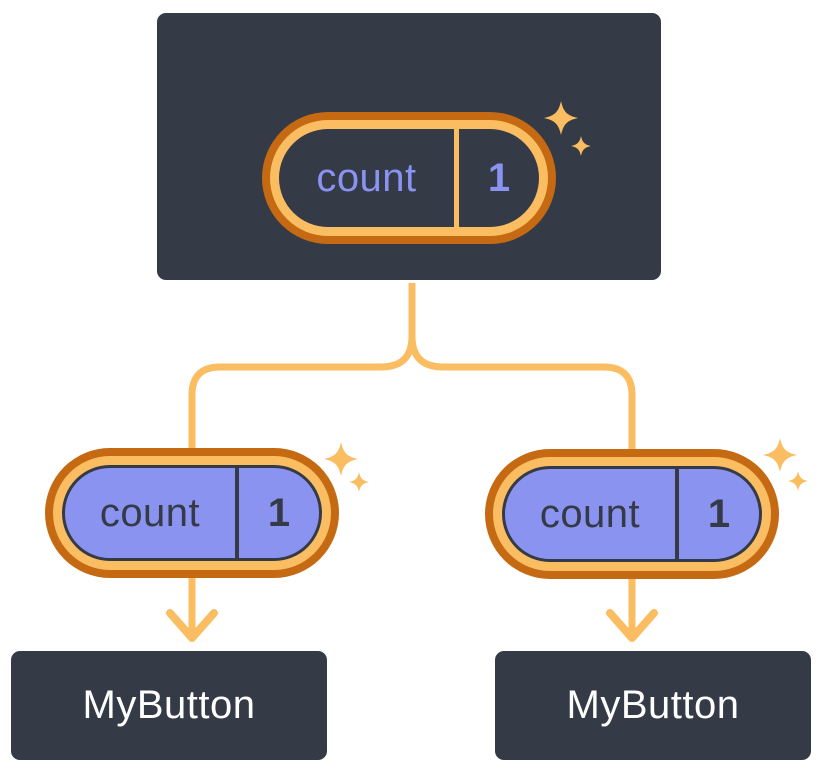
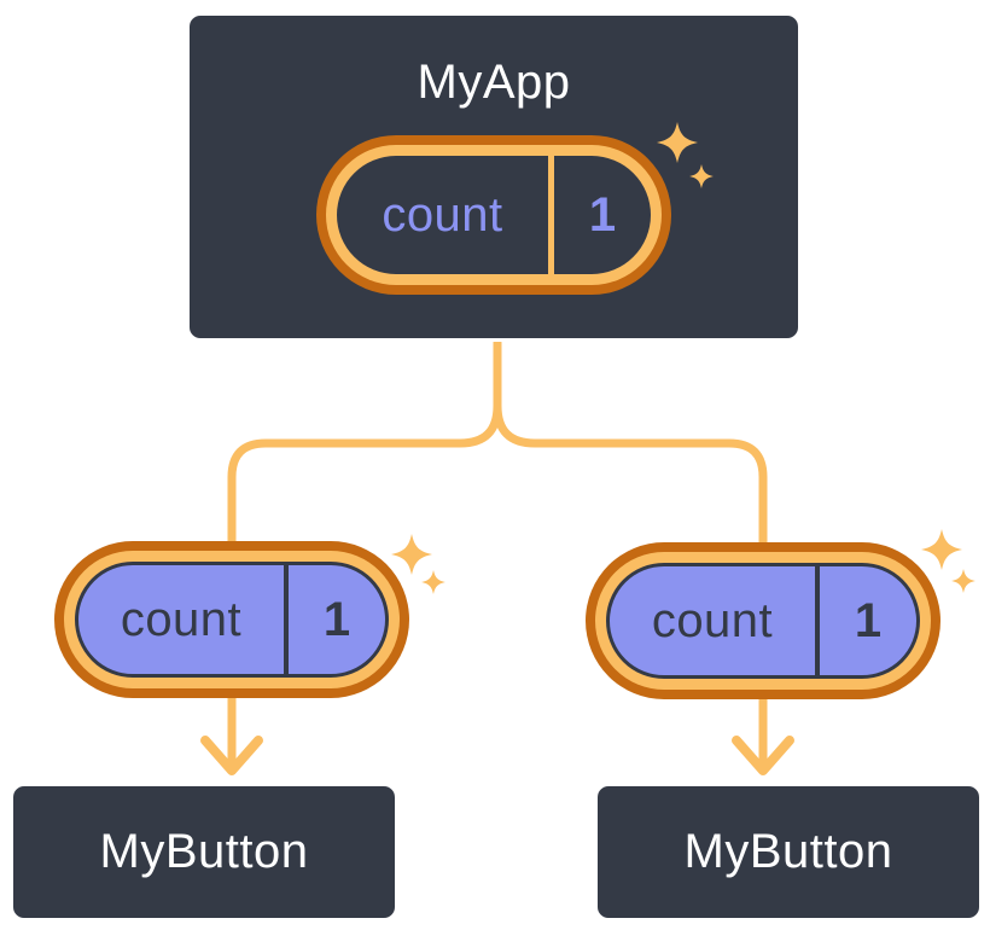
+ MyApp
  count
  1
  count
  1
  count
  1
  MyButton
  MyButton
